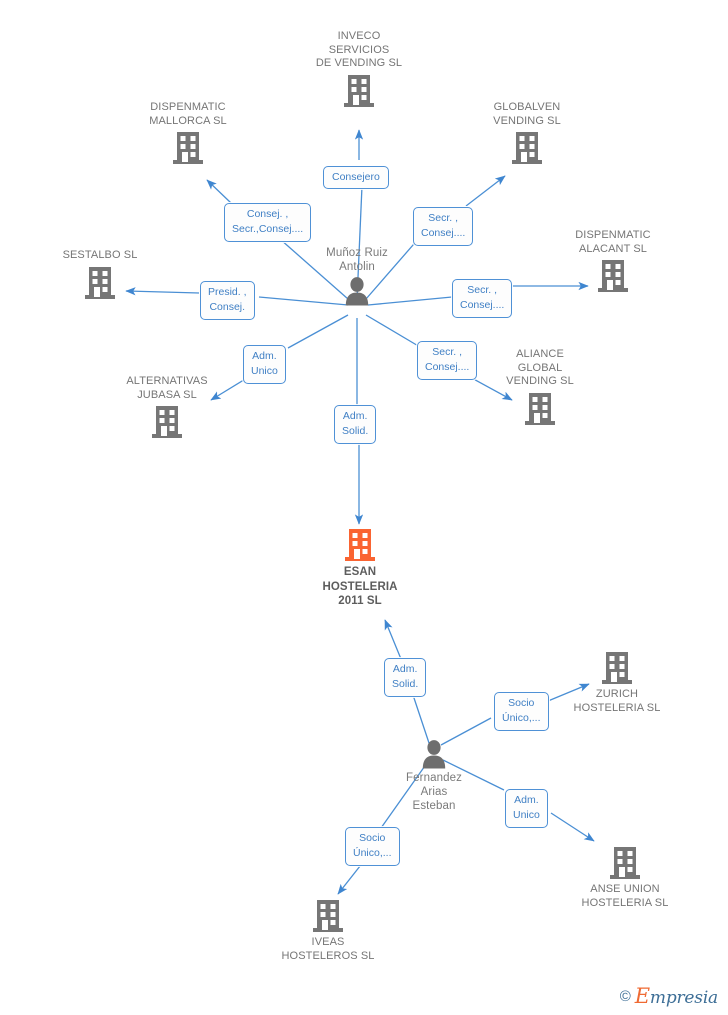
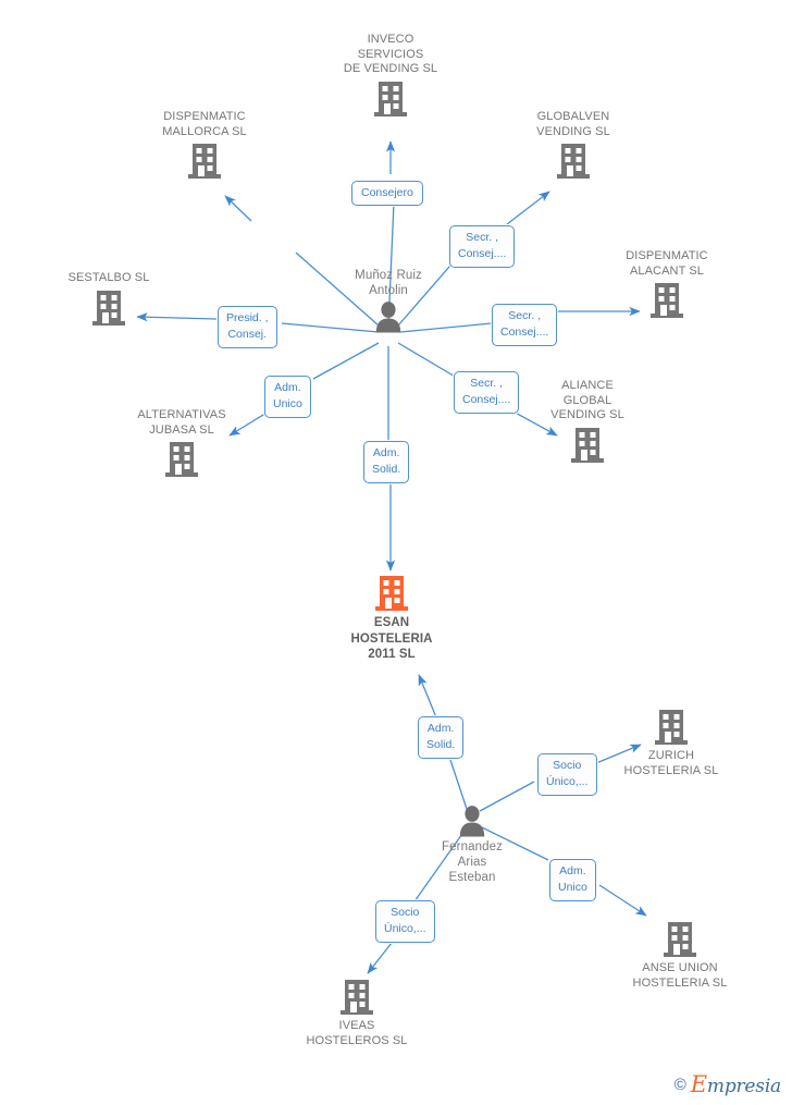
  INVECO
  SERVICIOS
  DE VENDING SL
  DISPENMATIC
  MALLORCA SL
  GLOBALVEN
  VENDING SL
  SESTALBO SL
  DISPENMATIC
  ALACANT SL
  ALTERNATIVAS
  JUBASA SL
  ALIANCE
  GLOBAL
  VENDING SL
  Muñoz Ruiz
  Antolin
  ESAN
  HOSTELERIA
  2011 SL
  Fernandez
  Arias
  Esteban
  ZURICH
  HOSTELERIA SL
  ANSE UNION
  HOSTELERIA SL
  IVEAS
  HOSTELEROS SL
  Consejero
- Consej. ,
- Secr.,Consej....
  Secr. ,
  Consej....
  Presid. ,
  Consej.
  Secr. ,
  Consej....
  Adm.
  Unico
  Secr. ,
  Consej....
  Adm.
  Solid.
  Adm.
  Solid.
  Socio
  Único,...
  Adm.
  Unico
  Socio
  Único,...
  ©
  Empresia
